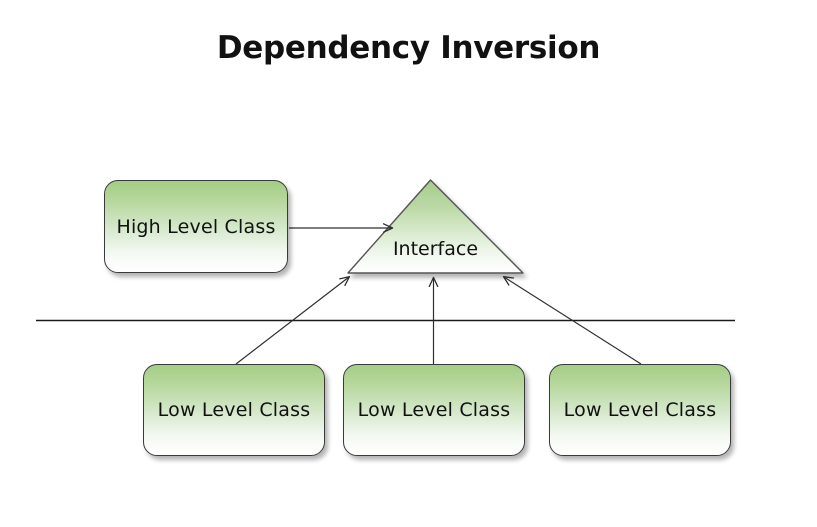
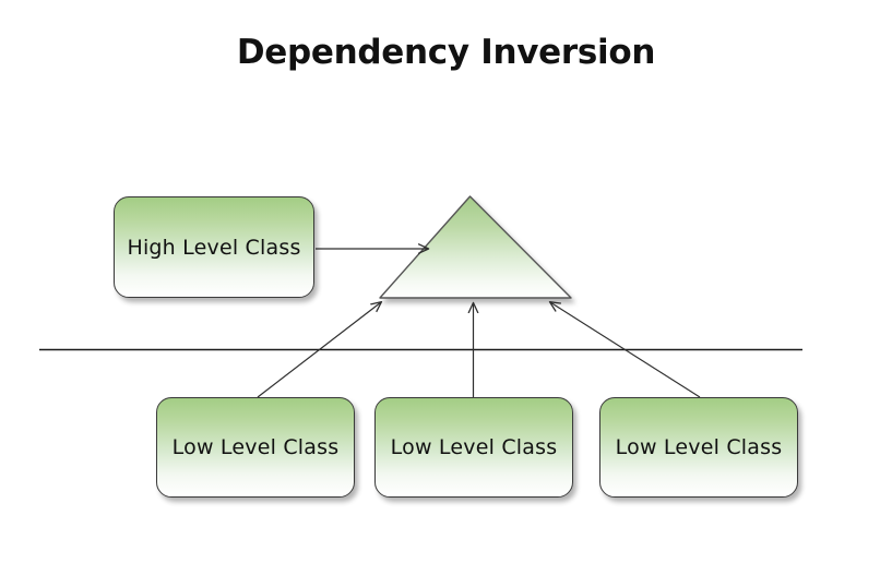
  Dependency Inversion
- Interface
  High Level Class
  Low Level Class
  Low Level Class
  Low Level Class
